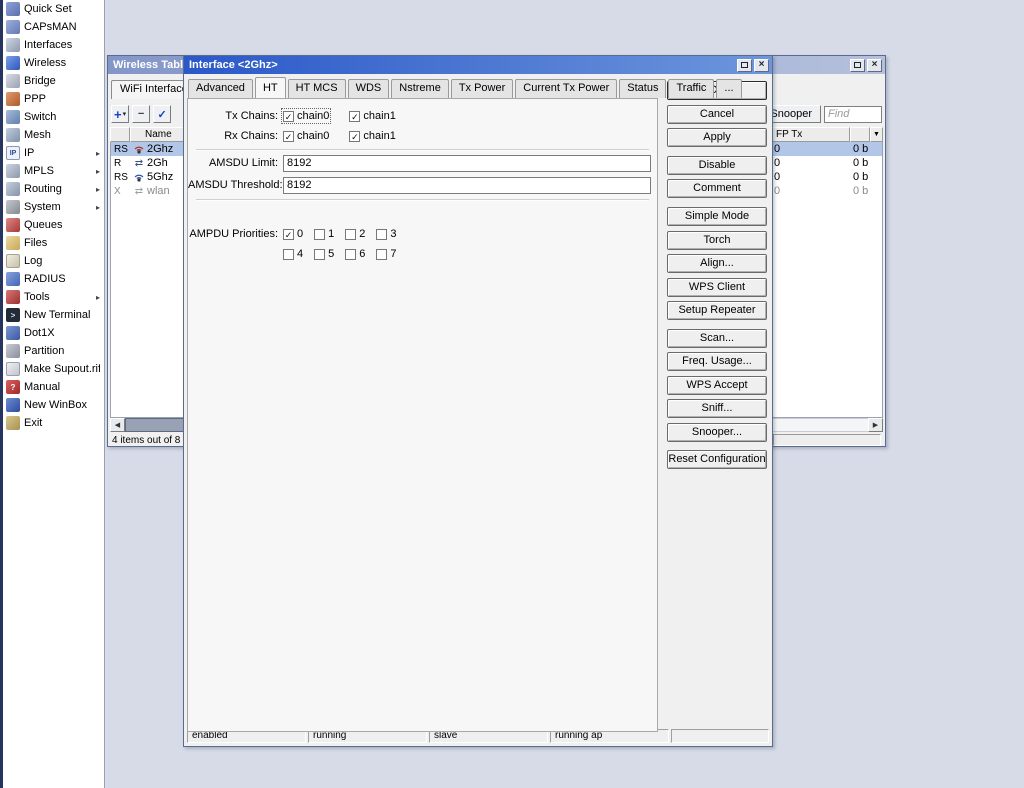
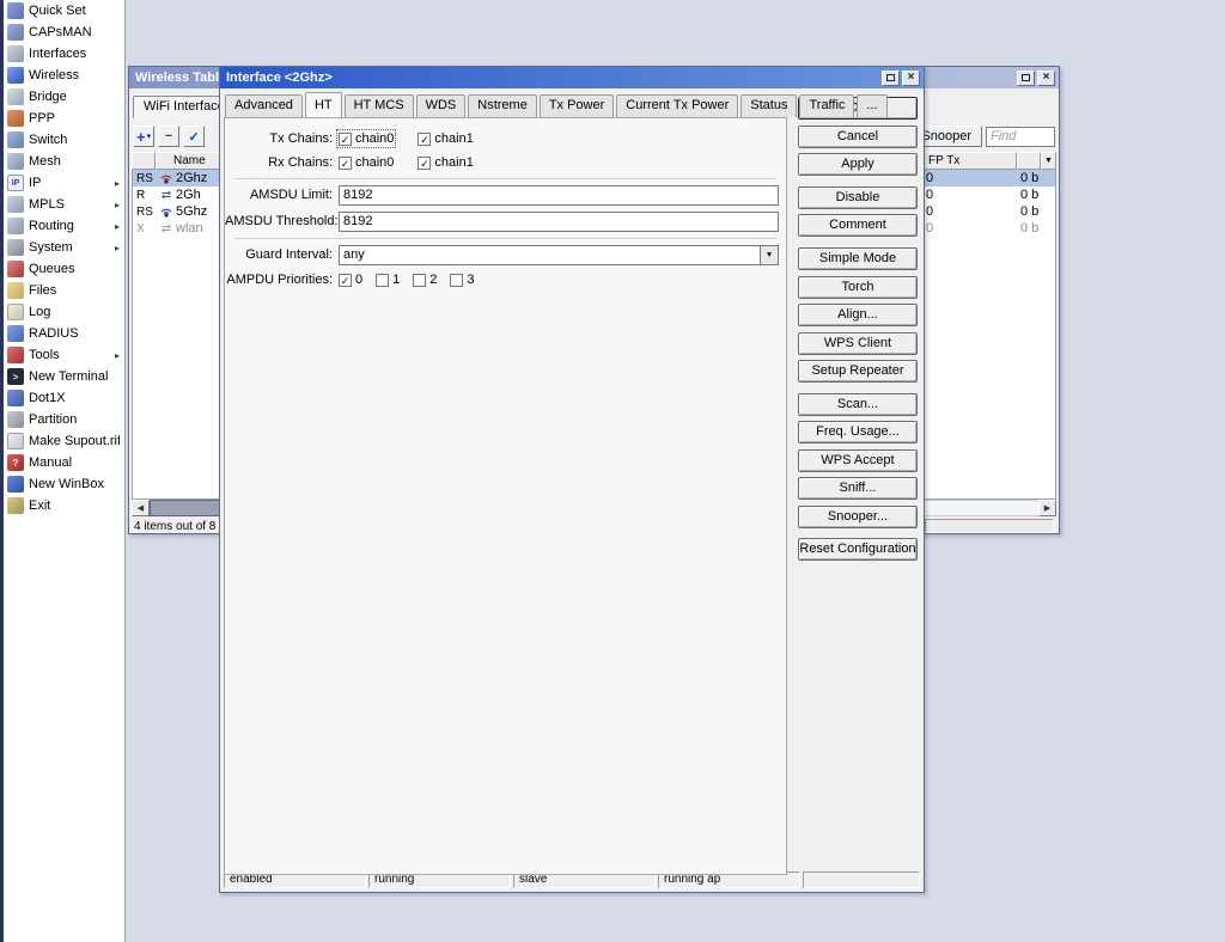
  Quick Set
  CAPsMAN
  Interfaces
  Wireless
  Bridge
  PPP
  Switch
  Mesh
  IP
  ▸
  MPLS
  ▸
  Routing
  ▸
  System
  ▸
  Queues
  Files
  Log
  RADIUS
  Tools
  ▸
  New Terminal
  Dot1X
  Partition
  Make Supout.rif
  Manual
  New WinBox
  Exit
  Wireless Tabl
  ×
  WiFi Interfac
  +
  −
  ✓
  Snooper
  Find
  Name
  FP Tx
  RS
  2Ghz
  0
  0 b
  R
  ⇄
  2Gh
  0
  0 b
  RS
  5Ghz
  0
  0 b
  X
  ⇄
  wlan
  0
  0 b
  4 items out of 8
  Interface <2Ghz>
  ×
  Advanced
  HT
  HT MCS
  WDS
  Nstreme
  Tx Power
  Current Tx Power
  Status
  Traffic
  ...
  Tx Chains:
  ✓
  chain0
  ✓
  chain1
  Rx Chains:
  ✓
  chain0
  ✓
  chain1
  AMSDU Limit:
  8192
  AMSDU Threshold:
  8192
+ Guard Interval:
+ any
  AMPDU Priorities:
  ✓
  0
  1
  2
  3
- 4
- 5
- 6
- 7
  Cancel
  Apply
  Disable
  Comment
  Simple Mode
  Torch
  Align...
  WPS Client
  Setup Repeater
  Scan...
  Freq. Usage...
  WPS Accept
  Sniff...
  Snooper...
  Reset Configuration
  enabled
  running
  slave
  running ap
